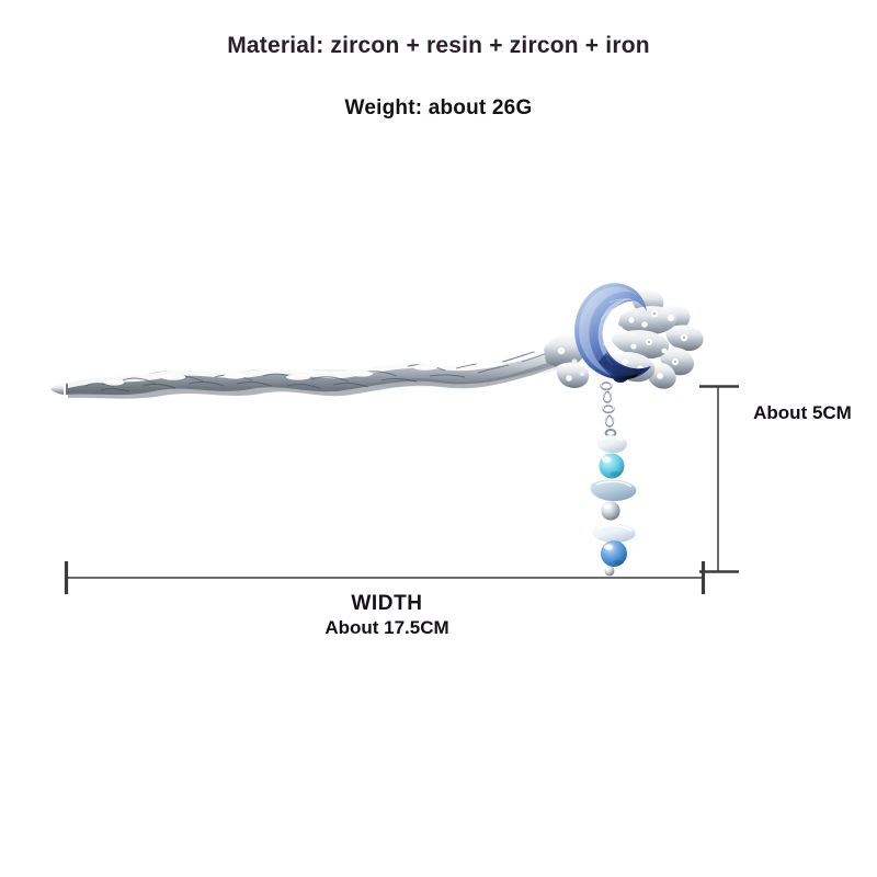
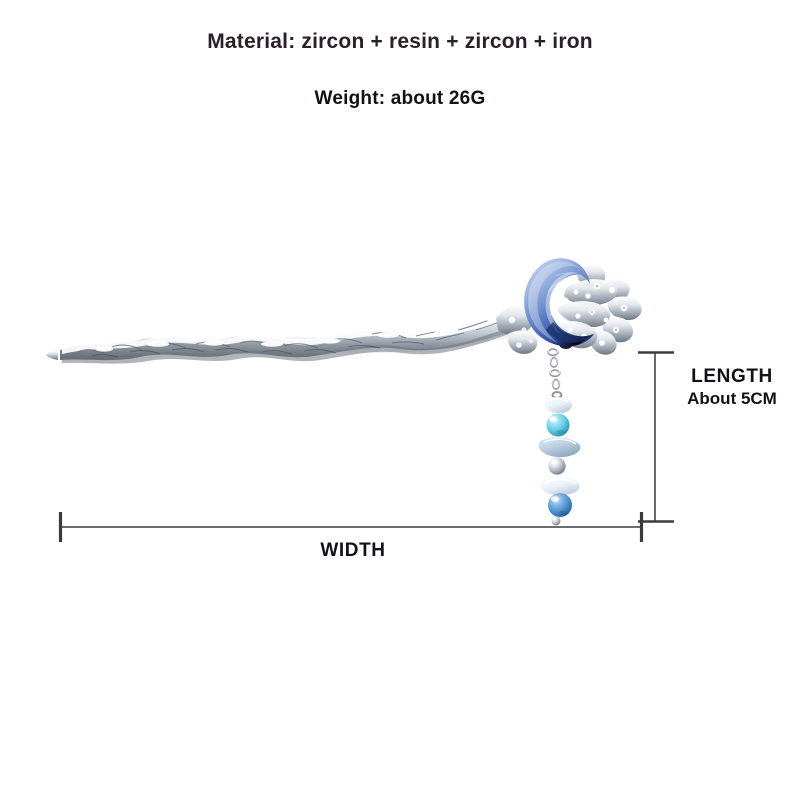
  Material: zircon + resin + zircon + iron
  Weight: about 26G
+ LENGTH
  About 5CM
  WIDTH
- About 17.5CM
